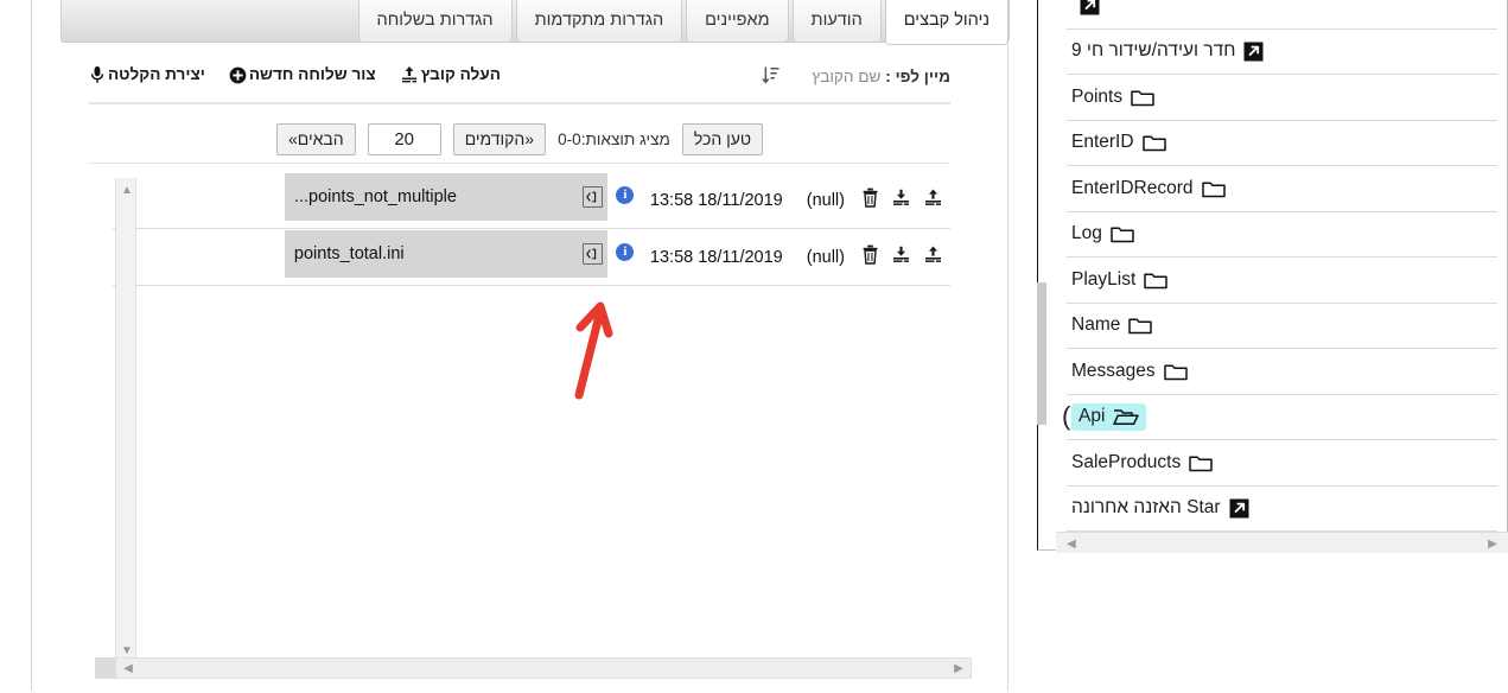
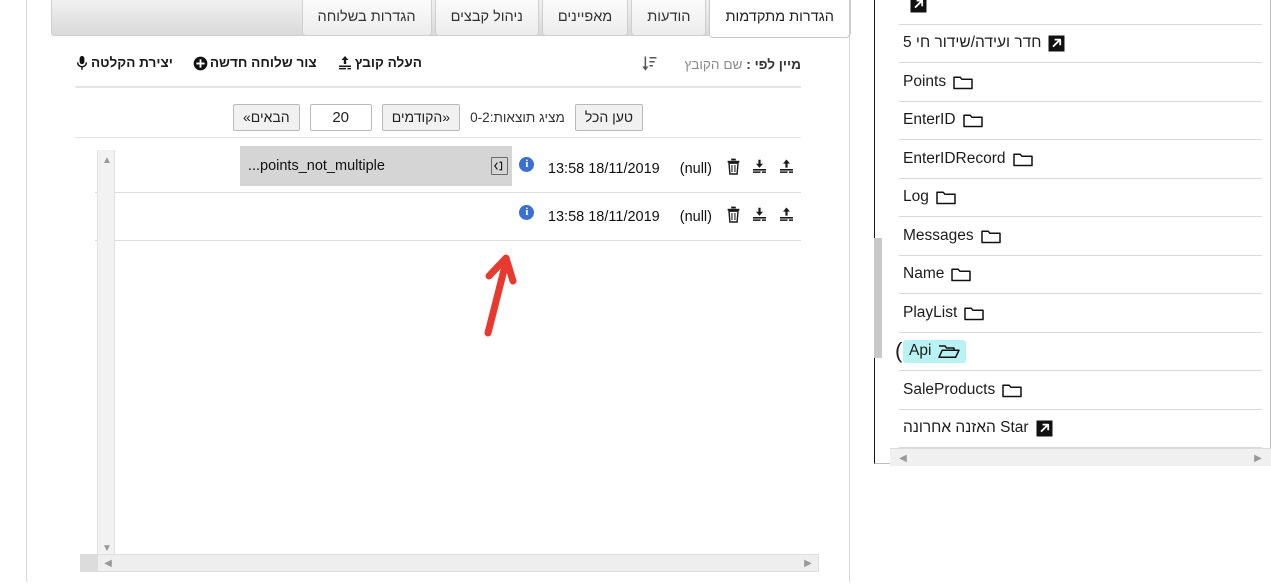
- ניהול קבצים
+ הגדרות מתקדמות
  הודעות
  מאפיינים
- הגדרות מתקדמות
+ ניהול קבצים
  הגדרות בשלוחה
  העלה קובץ
  צור שלוחה חדשה
  יצירת הקלטה
  מיין לפי : שם הקובץ
  טען הכל
- מציג תוצאות:0-0
+ מציג תוצאות:0-2
  «הקודמים
  הבאים»
  (null)
  13:58 18/11/2019
  i
  ...points_not_multiple
  (null)
  13:58 18/11/2019
  i
- points_total.ini
  ▲
  ▼
  ◀
  ▶
- חדר ועידה/שידור חי 9
+ חדר ועידה/שידור חי 5
  Points
  EnterID
  EnterIDRecord
  Log
- PlayList
+ Messages
  Name
- Messages
+ PlayList
  Api
  )
  SaleProducts
  Star האזנה אחרונה
  ◀
  ▶
